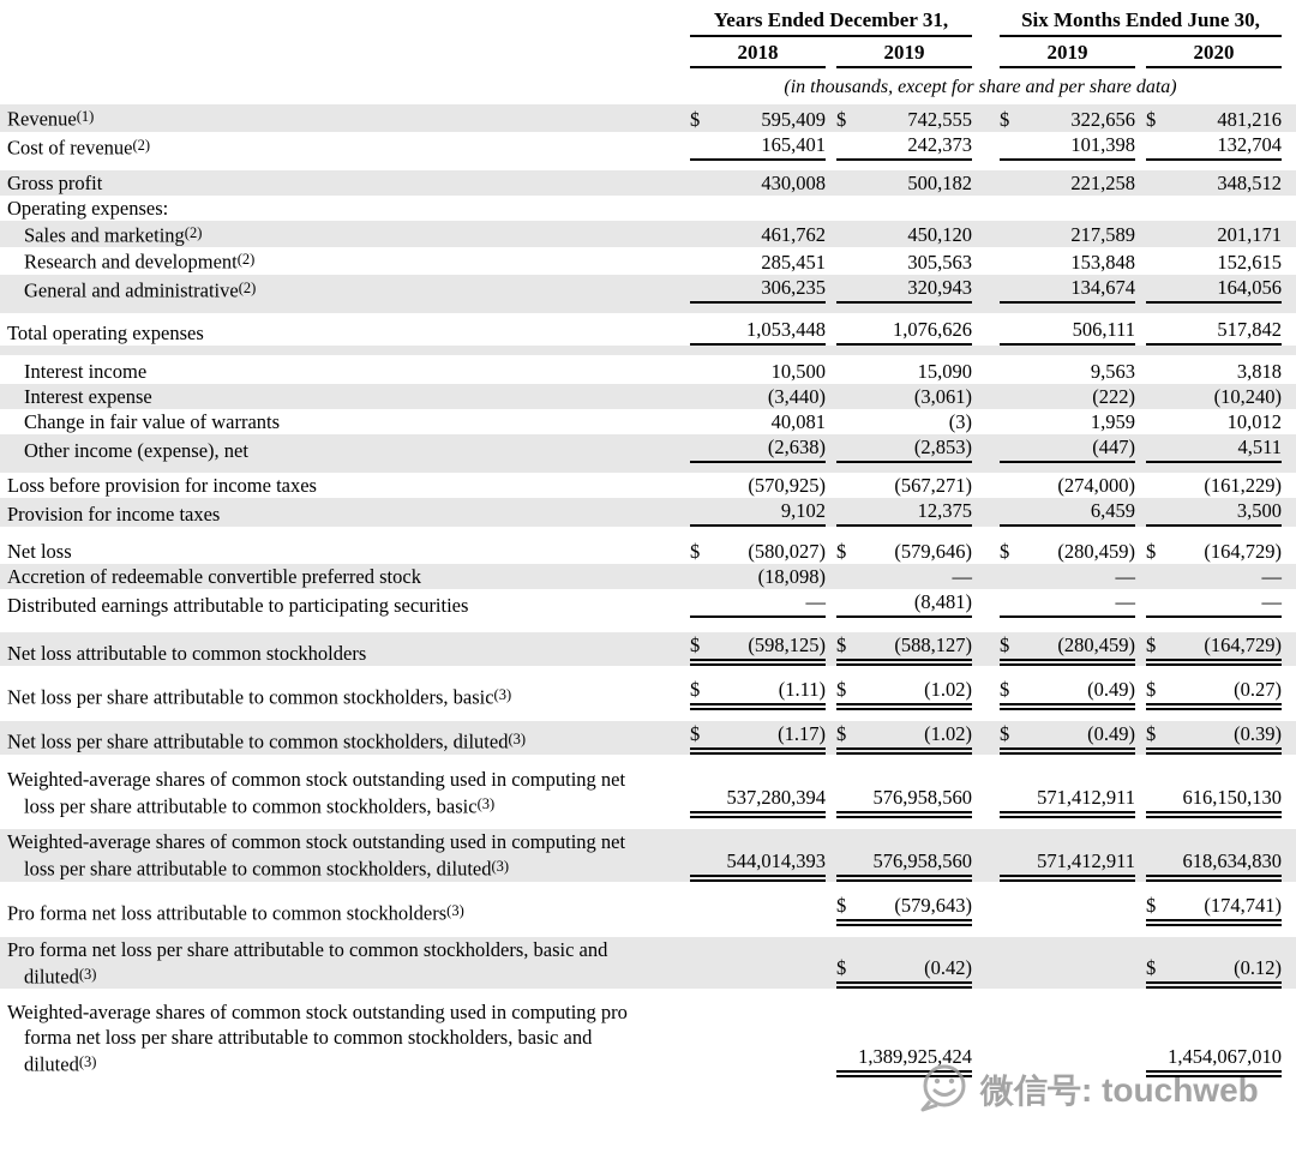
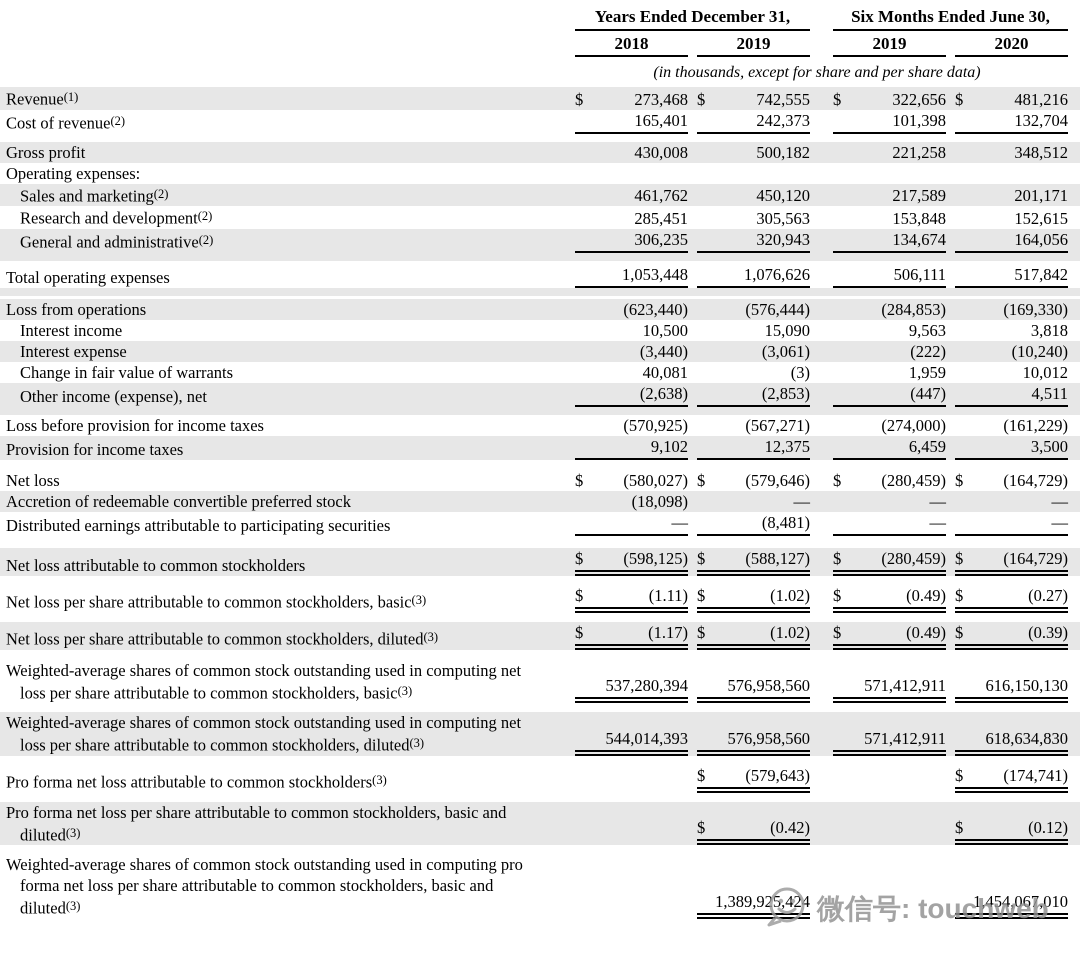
  Years Ended December 31,
  Six Months Ended June 30,
  2018
  2019
  2019
  2020
  (in thousands, except for share and per share data)
  Revenue(1)
  $
- 595,409
+ 273,468
  $
  742,555
  $
  322,656
  $
  481,216
  Cost of revenue(2)
  165,401
  242,373
  101,398
  132,704
  Gross profit
  430,008
  500,182
  221,258
  348,512
  Operating expenses:
  Sales and marketing(2)
  461,762
  450,120
  217,589
  201,171
  Research and development(2)
  285,451
  305,563
  153,848
  152,615
  General and administrative(2)
  306,235
  320,943
  134,674
  164,056
  Total operating expenses
  1,053,448
  1,076,626
  506,111
  517,842
+ Loss from operations
+ (623,440)
+ (576,444)
+ (284,853)
+ (169,330)
  Interest income
  10,500
  15,090
  9,563
  3,818
  Interest expense
  (3,440)
  (3,061)
  (222)
  (10,240)
  Change in fair value of warrants
  40,081
  (3)
  1,959
  10,012
  Other income (expense), net
  (2,638)
  (2,853)
  (447)
  4,511
  Loss before provision for income taxes
  (570,925)
  (567,271)
  (274,000)
  (161,229)
  Provision for income taxes
  9,102
  12,375
  6,459
  3,500
  Net loss
  $
  (580,027)
  $
  (579,646)
  $
  (280,459)
  $
  (164,729)
  Accretion of redeemable convertible preferred stock
  (18,098)
  —
  —
  —
  Distributed earnings attributable to participating securities
  —
  (8,481)
  —
  —
  Net loss attributable to common stockholders
  $
  (598,125)
  $
  (588,127)
  $
  (280,459)
  $
  (164,729)
  Net loss per share attributable to common stockholders, basic(3)
  $
  (1.11)
  $
  (1.02)
  $
  (0.49)
  $
  (0.27)
  Net loss per share attributable to common stockholders, diluted(3)
  $
  (1.17)
  $
  (1.02)
  $
  (0.49)
  $
  (0.39)
  Weighted-average shares of common stock outstanding used in computing net
  loss per share attributable to common stockholders, basic(3)
  537,280,394
  576,958,560
  571,412,911
  616,150,130
  Weighted-average shares of common stock outstanding used in computing net
  loss per share attributable to common stockholders, diluted(3)
  544,014,393
  576,958,560
  571,412,911
  618,634,830
  Pro forma net loss attributable to common stockholders(3)
  $
  (579,643)
  $
  (174,741)
  Pro forma net loss per share attributable to common stockholders, basic and
  diluted(3)
  $
  (0.42)
  $
  (0.12)
  Weighted-average shares of common stock outstanding used in computing pro
  forma net loss per share attributable to common stockholders, basic and
  diluted(3)
  1,389,925,424
  1,454,067,010
  微信号: touchweb
